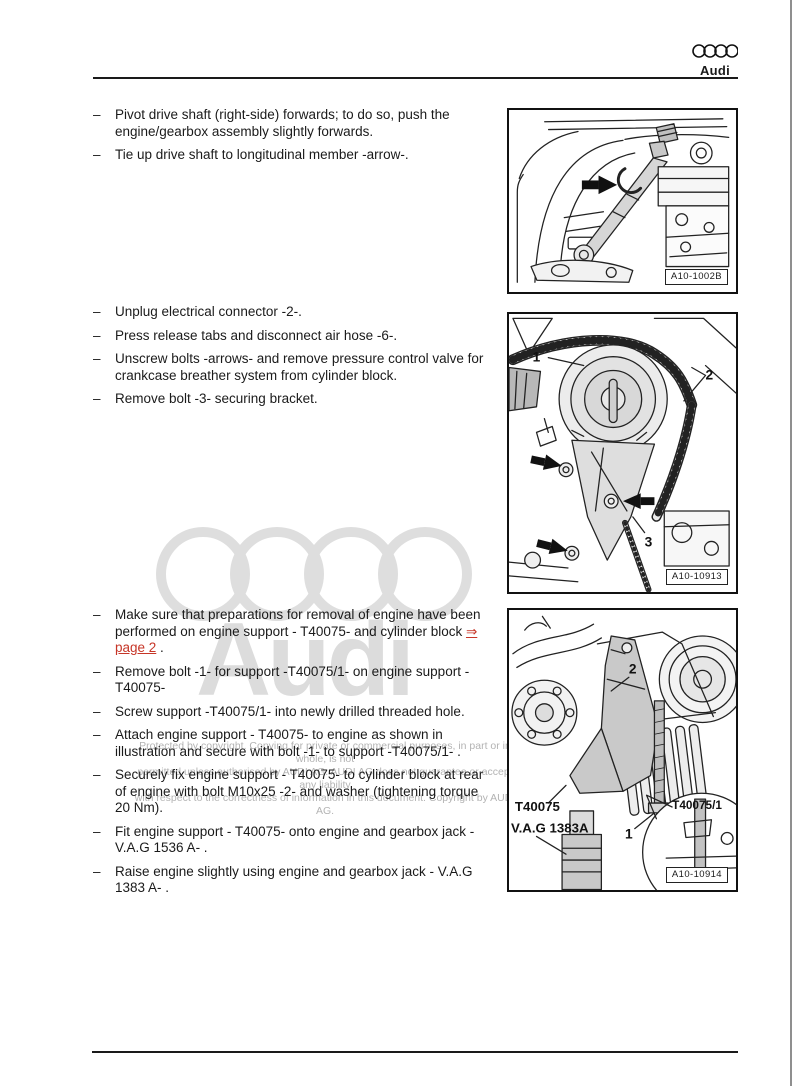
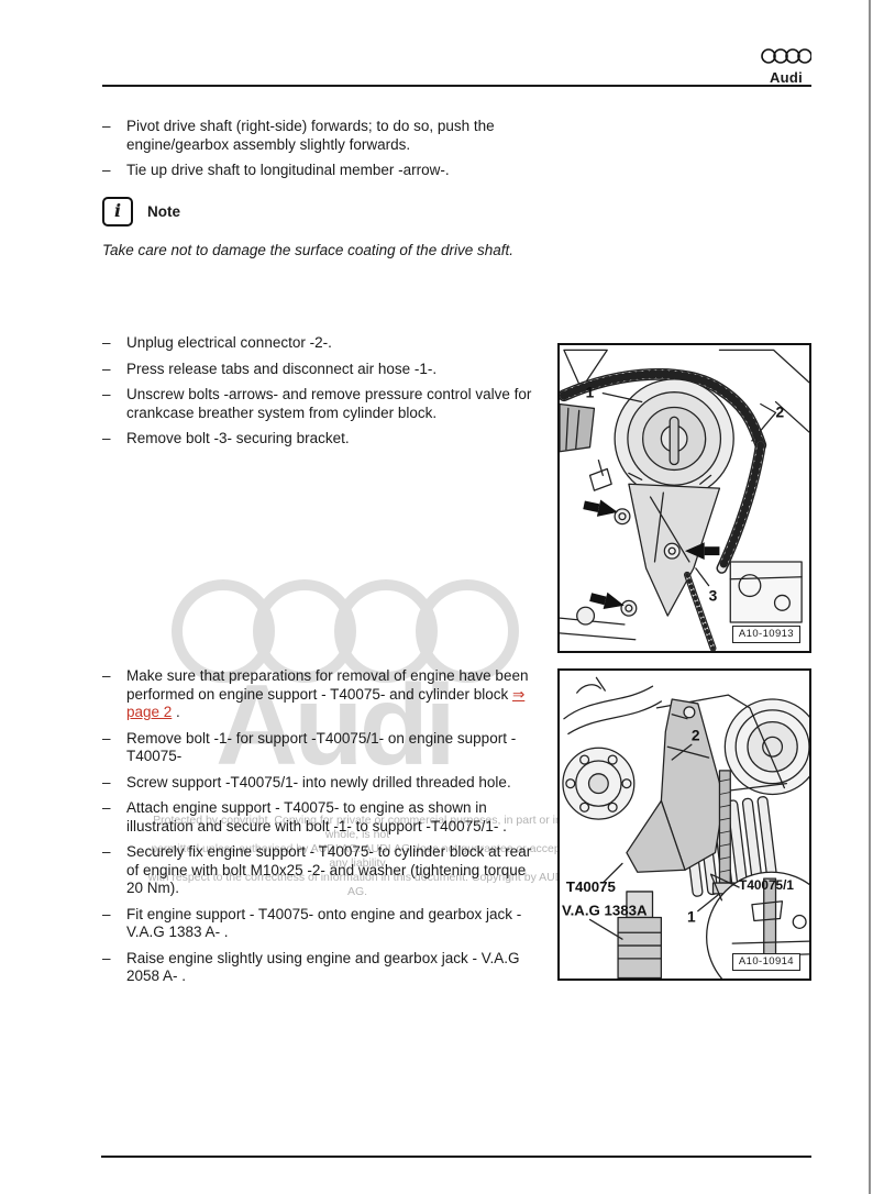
  Audi
  Protected by copyright. Copying for private or commercial purposes, in part or i whole, is not
  permitted unless authorised by AUDI AG. AUDI AG does not guarantee or acce any liability
  with respect to the correctness of information in this document. Copyright by AU AG.
  Audi
  –
  Pivot drive shaft (right-side) forwards; to do so, push the engine/gearbox assembly slightly forwards.
  –
  Tie up drive shaft to longitudinal member -arrow-.
+ i
+ Note
+ Take care not to damage the surface coating of the drive shaft.
  –
  Unplug electrical connector -2-.
  –
- Press release tabs and disconnect air hose -6-.
+ Press release tabs and disconnect air hose -1-.
  –
  Unscrew bolts -arrows- and remove pressure control valve for crankcase breather system from cylinder block.
  –
  Remove bolt -3- securing bracket.
  –
  Make sure that preparations for removal of engine have been performed on engine support - T40075- and cylinder block ⇒ page 2 .
  –
  Remove bolt -1- for support -T40075/1- on engine support - T40075-
  –
  Screw support -T40075/1- into newly drilled threaded hole.
  –
  Attach engine support - T40075- to engine as shown in illustration and secure with bolt -1- to support -T40075/1- .
  –
  Securely fix engine support - T40075- to cylinder block at rear of engine with bolt M10x25 -2- and washer (tightening torque 20 Nm).
  –
- Fit engine support - T40075- onto engine and gearbox jack - V.A.G 1536 A- .
+ Fit engine support - T40075- onto engine and gearbox jack - V.A.G 1383 A- .
  –
- Raise engine slightly using engine and gearbox jack - V.A.G 1383 A- .
+ Raise engine slightly using engine and gearbox jack - V.A.G 2058 A- .
- A10-1002B
  1
  2
  3
  A10-10913
  1
  2
  T40075
  V.A.G 1383A
  T40075/1
  A10-10914
